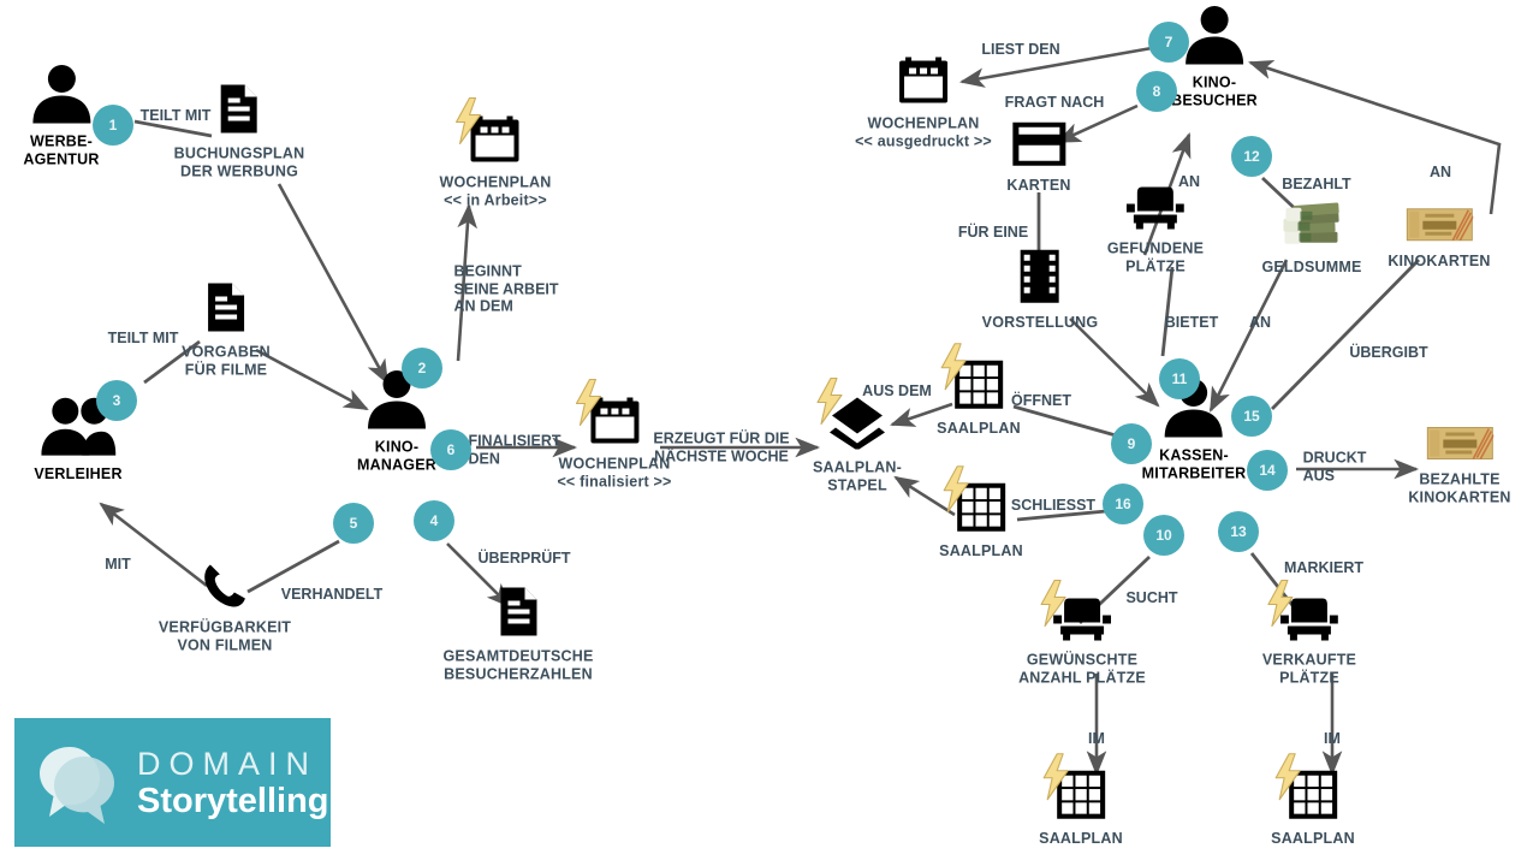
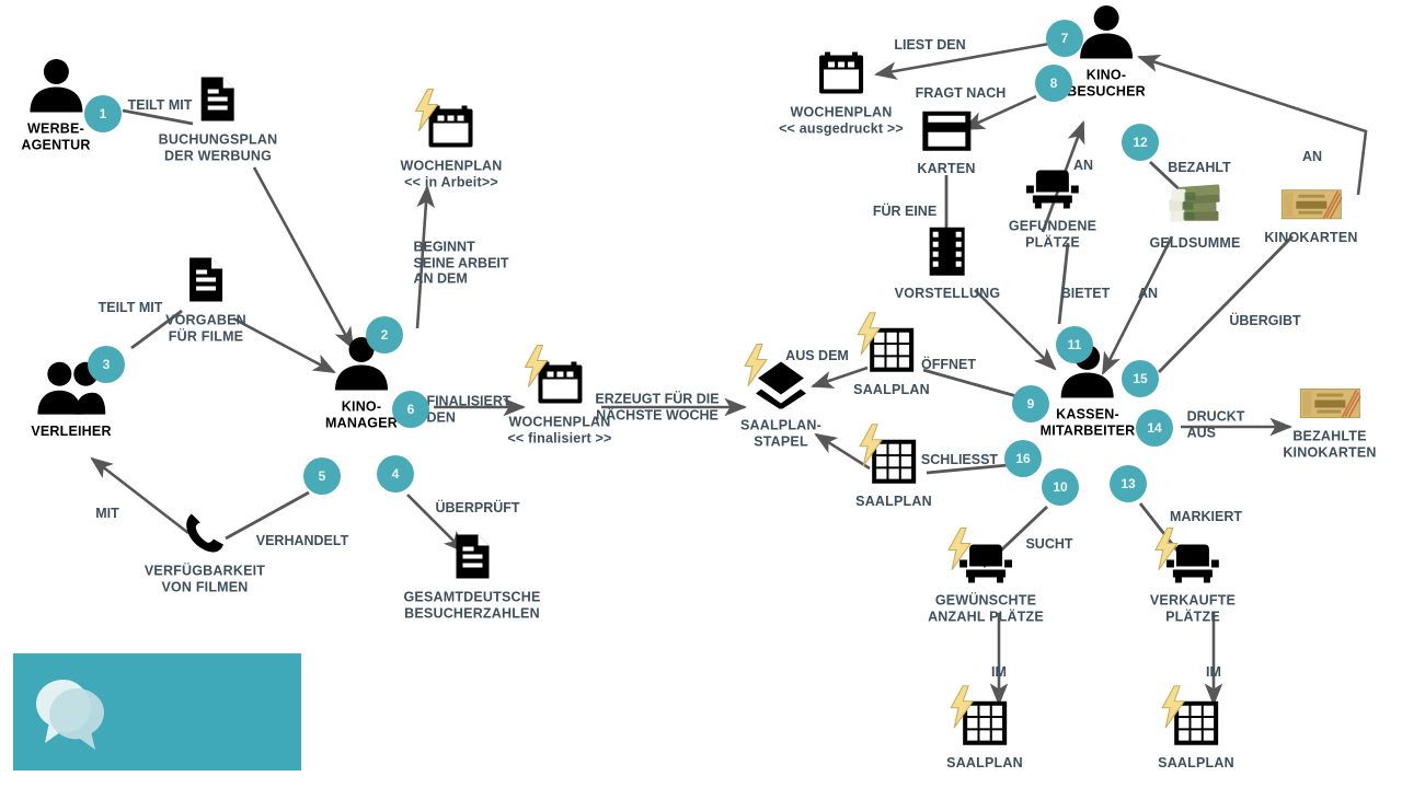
  BUCHUNGSPLAN
  DER WERBUNG
  VORGABEN
  FÜR FILME
  WOCHENPLAN
  << in Arbeit>>
  VERFÜGBARKEIT
  VON FILMEN
  GESAMTDEUTSCHE
  BESUCHERZAHLEN
  WOCHENPLAN
  << finalisiert >>
  SAALPLAN-
  STAPEL
  SAALPLAN
  SAALPLAN
  WOCHENPLAN
  << ausgedruckt >>
  KARTEN
  VORSTELLUNG
  GEFUNDENE
  PLÄTZE
  GELDSUMME
  KINOKARTEN
  BEZAHLTE
  KINOKARTEN
  GEWÜNSCHTE
  ANZAHL PLÄTZE
  VERKAUFTE
  PLÄTZE
  SAALPLAN
  SAALPLAN
  WERBE-
  AGENTUR
  VERLEIHER
  KINO-
  MANAGER
  KINO-
  BESUCHER
  KASSEN-
  MITARBEITER
  1
  2
  3
  4
  5
  6
  7
  8
  9
  10
  11
  12
  13
  14
  15
  16
  TEILT MIT
  BEGINNT
  SEINE ARBEIT
  AN DEM
  TEILT MIT
  ÜBERPRÜFT
  VERHANDELT
  MIT
  FINALISIERT
  DEN
  ERZEUGT FÜR DIE
  NÄCHSTE WOCHE
  AUS DEM
  ÖFFNET
  SCHLIESST
  LIEST DEN
  FRAGT NACH
  FÜR EINE
  AN
  BIETET
  BEZAHLT
  AN
  AN
  ÜBERGIBT
  DRUCKT
  AUS
  SUCHT
  MARKIERT
  IM
  IM
- DOMAIN
- Storytelling
